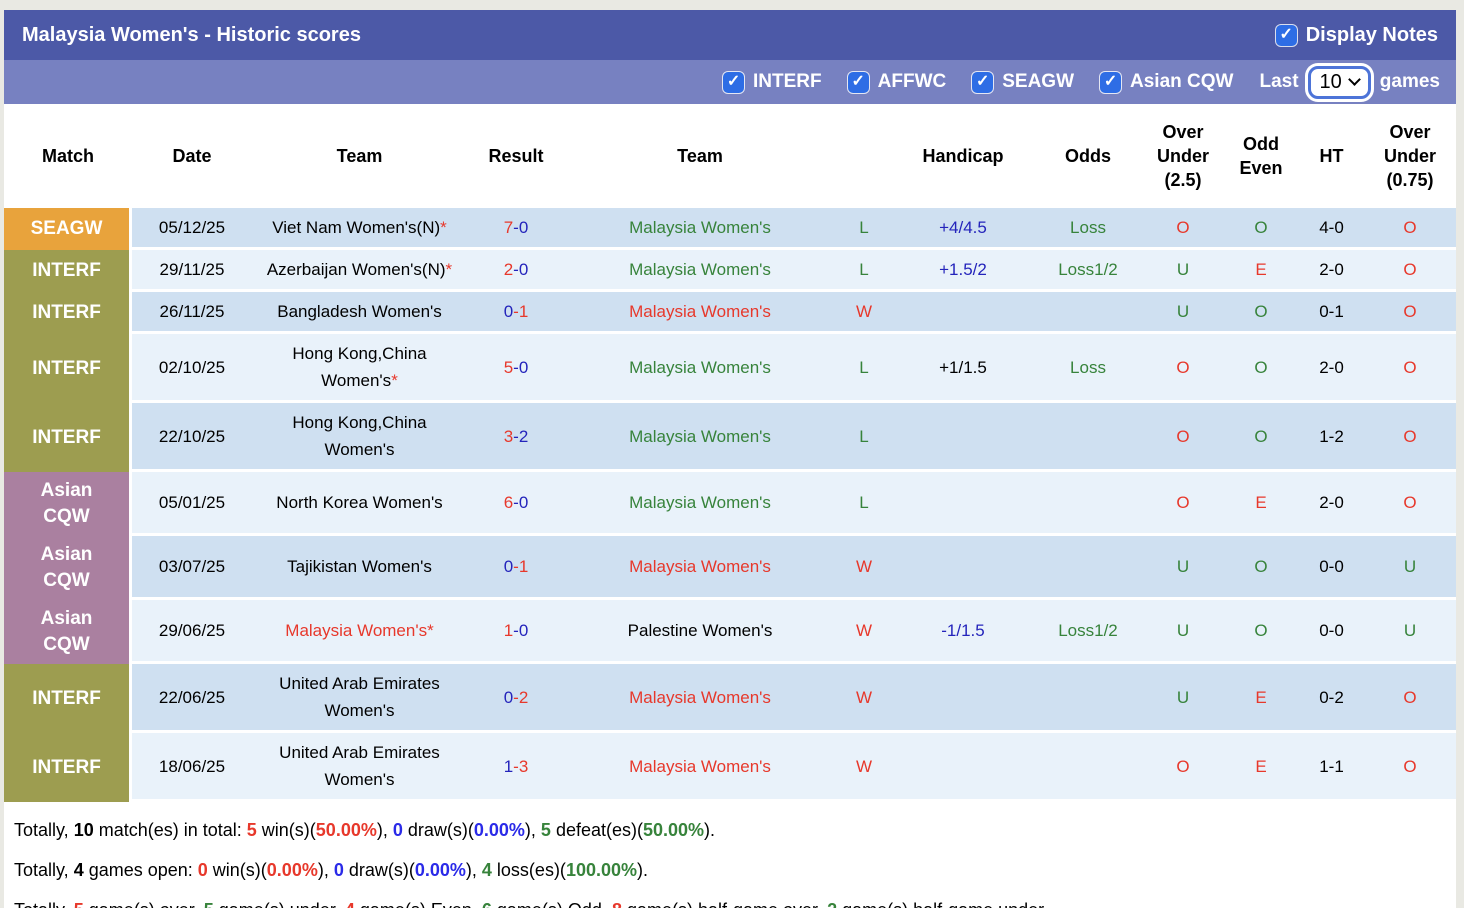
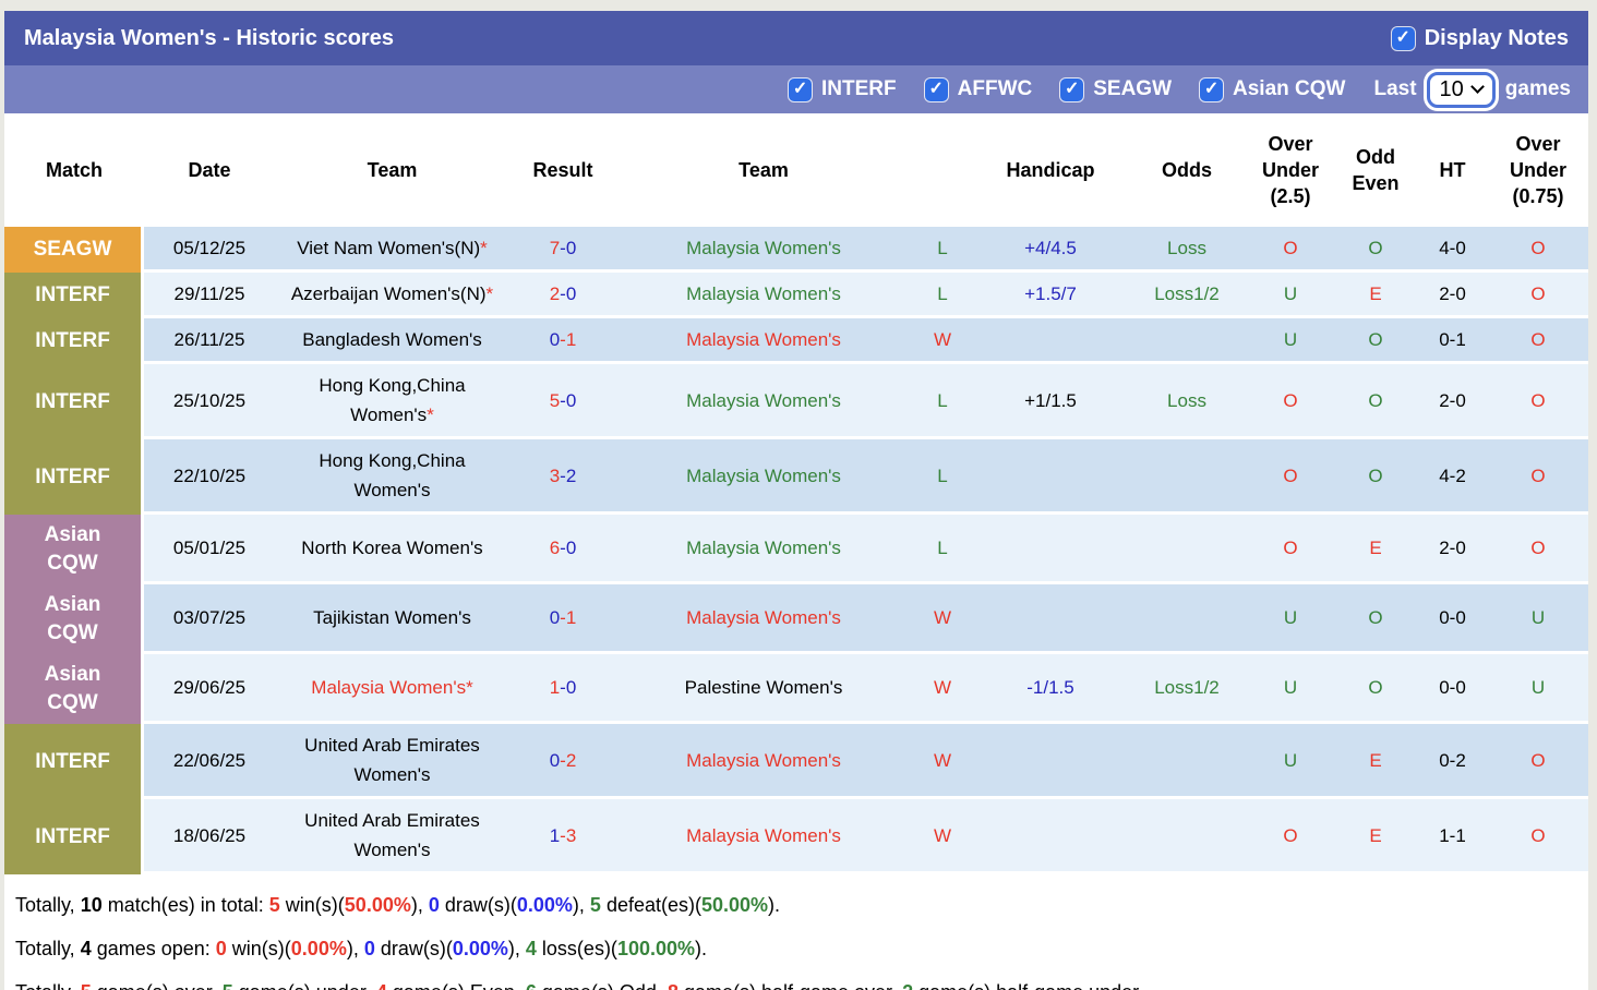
  Malaysia Women's - Historic scores
  Display Notes
  INTERF
  AFFWC
  SEAGW
  Asian CQW
  Last
  10
  games
  Match	Date	Team	Result	Team		Handicap	Odds	Over Under (2.5)	Odd Even	HT	Over Under (0.75)
  SEAGW	05/12/25	Viet Nam Women's(N)*	7-0	Malaysia Women's	L	+4/4.5	Loss	O	O	4-0	O
- INTERF	29/11/25	Azerbaijan Women's(N)*	2-0	Malaysia Women's	L	+1.5/2	Loss1/2	U	E	2-0	O
+ INTERF	29/11/25	Azerbaijan Women's(N)*	2-0	Malaysia Women's	L	+1.5/7	Loss1/2	U	E	2-0	O
  INTERF	26/11/25	Bangladesh Women's	0-1	Malaysia Women's	W			U	O	0-1	O
- INTERF	02/10/25	Hong Kong,China Women's*	5-0	Malaysia Women's	L	+1/1.5	Loss	O	O	2-0	O
+ INTERF	25/10/25	Hong Kong,China Women's*	5-0	Malaysia Women's	L	+1/1.5	Loss	O	O	2-0	O
- INTERF	22/10/25	Hong Kong,China Women's	3-2	Malaysia Women's	L			O	O	1-2	O
+ INTERF	22/10/25	Hong Kong,China Women's	3-2	Malaysia Women's	L			O	O	4-2	O
  Asian CQW	05/01/25	North Korea Women's	6-0	Malaysia Women's	L			O	E	2-0	O
  Asian CQW	03/07/25	Tajikistan Women's	0-1	Malaysia Women's	W			U	O	0-0	U
  Asian CQW	29/06/25	Malaysia Women's*	1-0	Palestine Women's	W	-1/1.5	Loss1/2	U	O	0-0	U
  INTERF	22/06/25	United Arab Emirates Women's	0-2	Malaysia Women's	W			U	E	0-2	O
  INTERF	18/06/25	United Arab Emirates Women's	1-3	Malaysia Women's	W			O	E	1-1	O
  Totally, 10 match(es) in total: 5 win(s)(50.00%), 0 draw(s)(0.00%), 5 defeat(es)(50.00%).
  Totally, 4 games open: 0 win(s)(0.00%), 0 draw(s)(0.00%), 4 loss(es)(100.00%).
